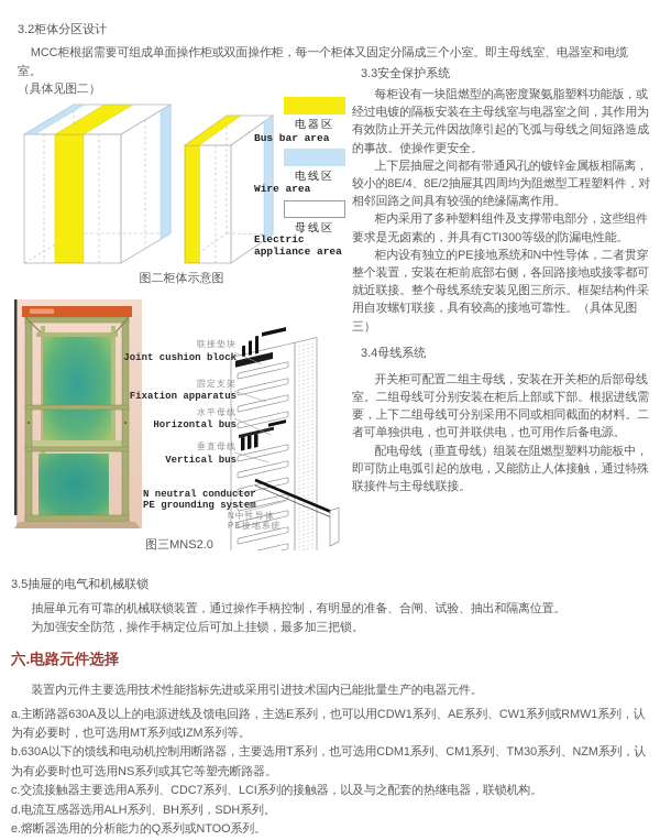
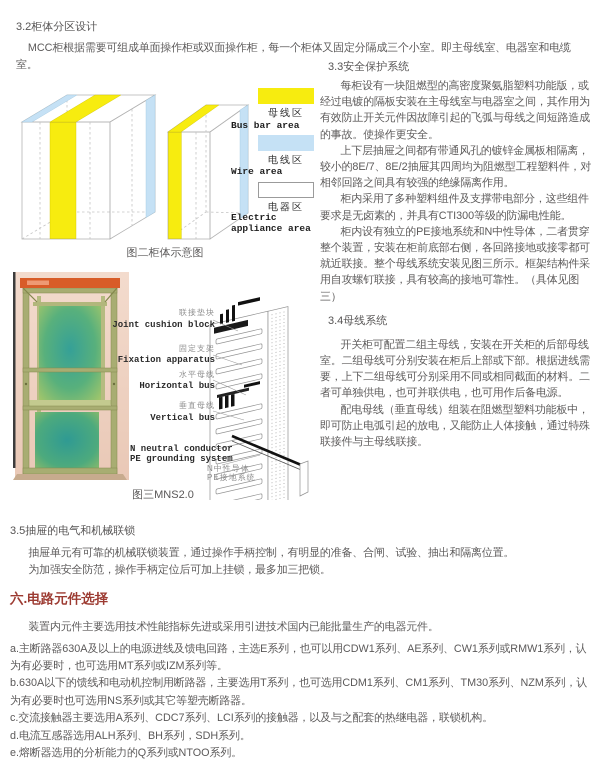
  3.2柜体分区设计
  MCC柜根据需要可组成单面操作柜或双面操作柜，每一个柜体又固定分隔成三个小室。即主母线室、电器室和电缆室。
- （具体见图二）
- 电器区
+ 母线区
  Bus bar area
  电线区
  Wire area
- 母线区
+ 电器区
  Electric appliance area
  图二柜体示意图
  3.3安全保护系统
  每柜设有一块阻燃型的高密度聚氨脂塑料功能版，或经过电镀的隔板安装在主母线室与电器室之间，其作用为有效防止开关元件因故障引起的飞弧与母线之间短路造成的事故。使操作更安全。
- 上下层抽屉之间都有带通风孔的镀锌金属板相隔离，较小的8E/4、8E/2抽屉其四周均为阻燃型工程塑料件，对相邻回路之间具有较强的绝缘隔离作用。
+ 上下层抽屉之间都有带通风孔的镀锌金属板相隔离，较小的8E/7、8E/2抽屉其四周均为阻燃型工程塑料件，对相邻回路之间具有较强的绝缘隔离作用。
  柜内采用了多种塑料组件及支撑带电部分，这些组件要求是无卤素的，并具有CTI300等级的防漏电性能。
  柜内设有独立的PE接地系统和N中性导体，二者贯穿整个装置，安装在柜前底部右侧，各回路接地或接零都可就近联接。整个母线系统安装见图三所示。框架结构件采用自攻螺钉联接，具有较高的接地可靠性。（具体见图三）
  3.4母线系统
  开关柜可配置二组主母线，安装在开关柜的后部母线室。二组母线可分别安装在柜后上部或下部。根据进线需要，上下二组母线可分别采用不同或相同截面的材料。二者可单独供电，也可并联供电，也可用作后备电源。
  配电母线（垂直母线）组装在阻燃型塑料功能板中，即可防止电弧引起的放电，又能防止人体接触，通过特殊联接件与主母线联接。
  联接垫块
  Joint cushion block
  固定支架
  Fixation apparatus
  水平母线
  Horizontal bus
  垂直母线
  Vertical bus
  N neutral conductor
  PE grounding system
  N中性导体
  PE接地系统
  图三MNS2.0
  3.5抽屉的电气和机械联锁
  抽屉单元有可靠的机械联锁装置，通过操作手柄控制，有明显的准备、合闸、试验、抽出和隔离位置。
  为加强安全防范，操作手柄定位后可加上挂锁，最多加三把锁。
  六.电路元件选择
  装置内元件主要选用技术性能指标先进或采用引进技术国内已能批量生产的电器元件。
  a.主断路器630A及以上的电源进线及馈电回路，主选E系列，也可以用CDW1系列、AE系列、CW1系列或RMW1系列，认为有必要时，也可选用MT系列或IZM系列等。
  b.630A以下的馈线和电动机控制用断路器，主要选用T系列，也可选用CDM1系列、CM1系列、TM30系列、NZM系列，认为有必要时也可选用NS系列或其它等塑壳断路器。
  c.交流接触器主要选用A系列、CDC7系列、LCI系列的接触器，以及与之配套的热继电器，联锁机构。
  d.电流互感器选用ALH系列、BH系列，SDH系列。
  e.熔断器选用的分析能力的Q系列或NTOO系列。
